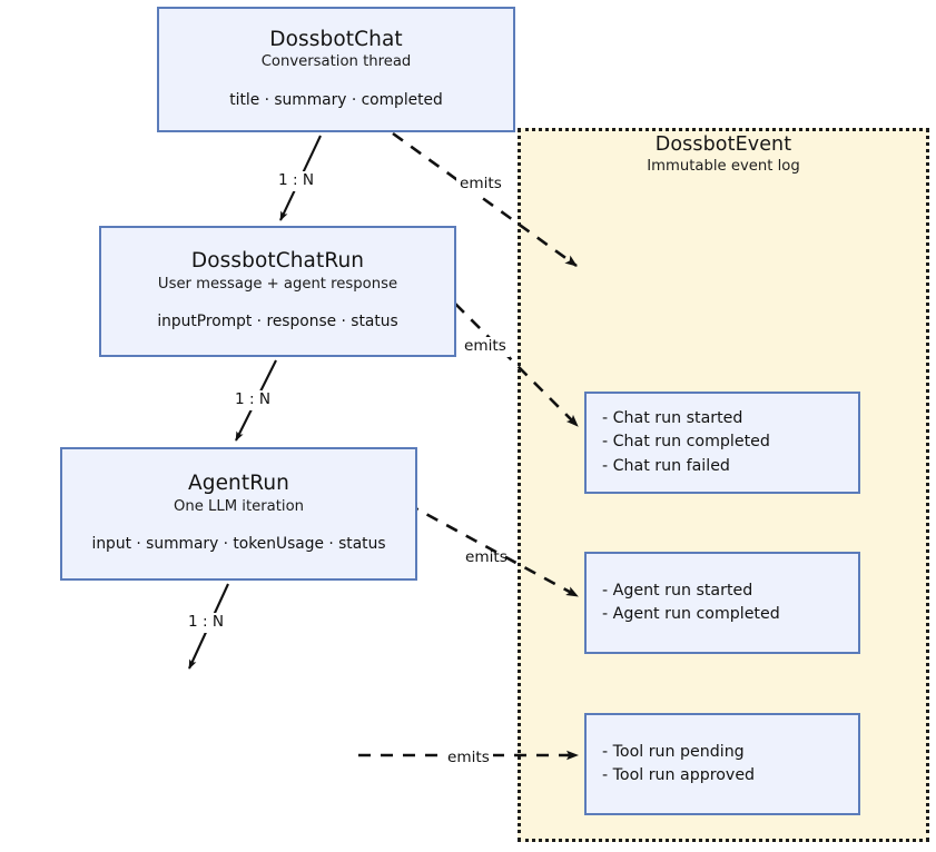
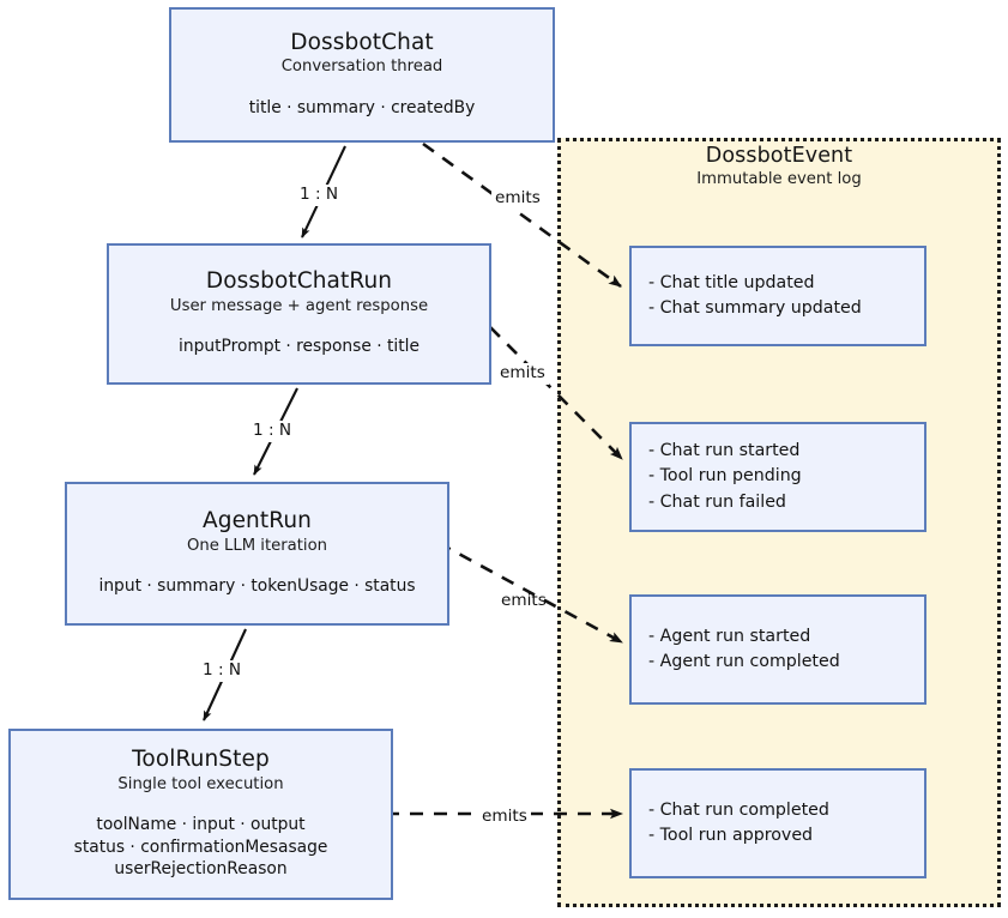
  DossbotEvent
  Immutable event log
  DossbotChat
  Conversation thread
- title · summary · completed
+ title · summary · createdBy
  DossbotChatRun
  User message + agent response
- inputPrompt · response · status
+ inputPrompt · response · title
  AgentRun
  One LLM iteration
  input · summary · tokenUsage · status
+ ToolRunStep
+ Single tool execution
+ toolName · input · output
+ status · confirmationMesasage
+ userRejectionReason
+ - Chat title updated
+ - Chat summary updated
  - Chat run started
- - Chat run completed
+ - Tool run pending
  - Chat run failed
  - Agent run started
  - Agent run completed
- - Tool run pending
+ - Chat run completed
  - Tool run approved
  1 : N
  1 : N
  1 : N
  emits
  emits
  emits
  emits
